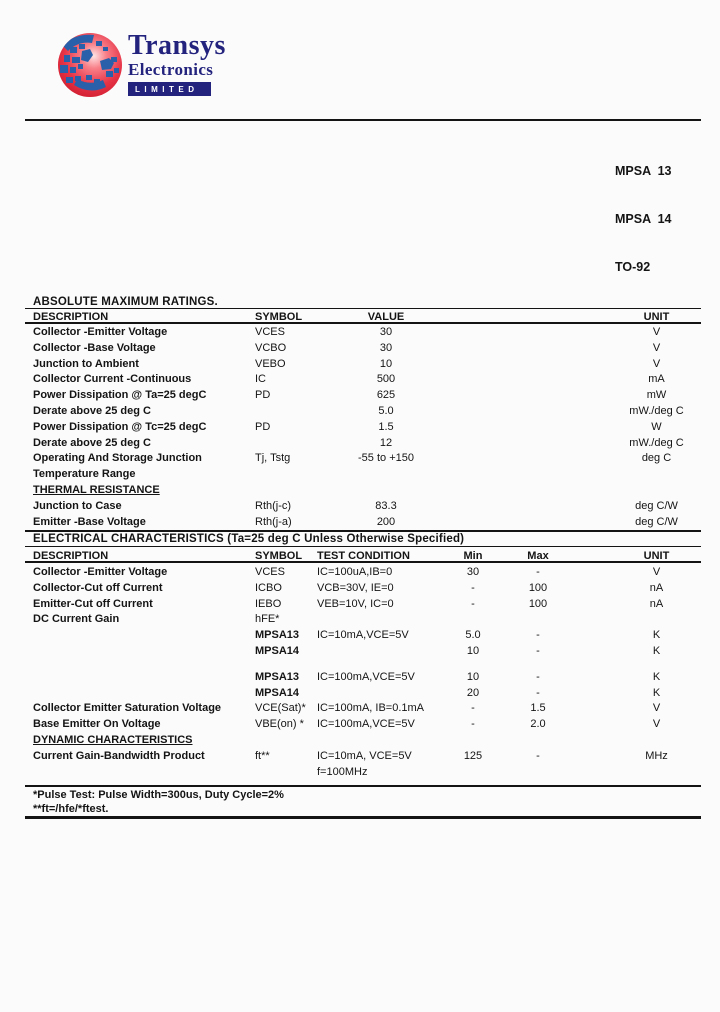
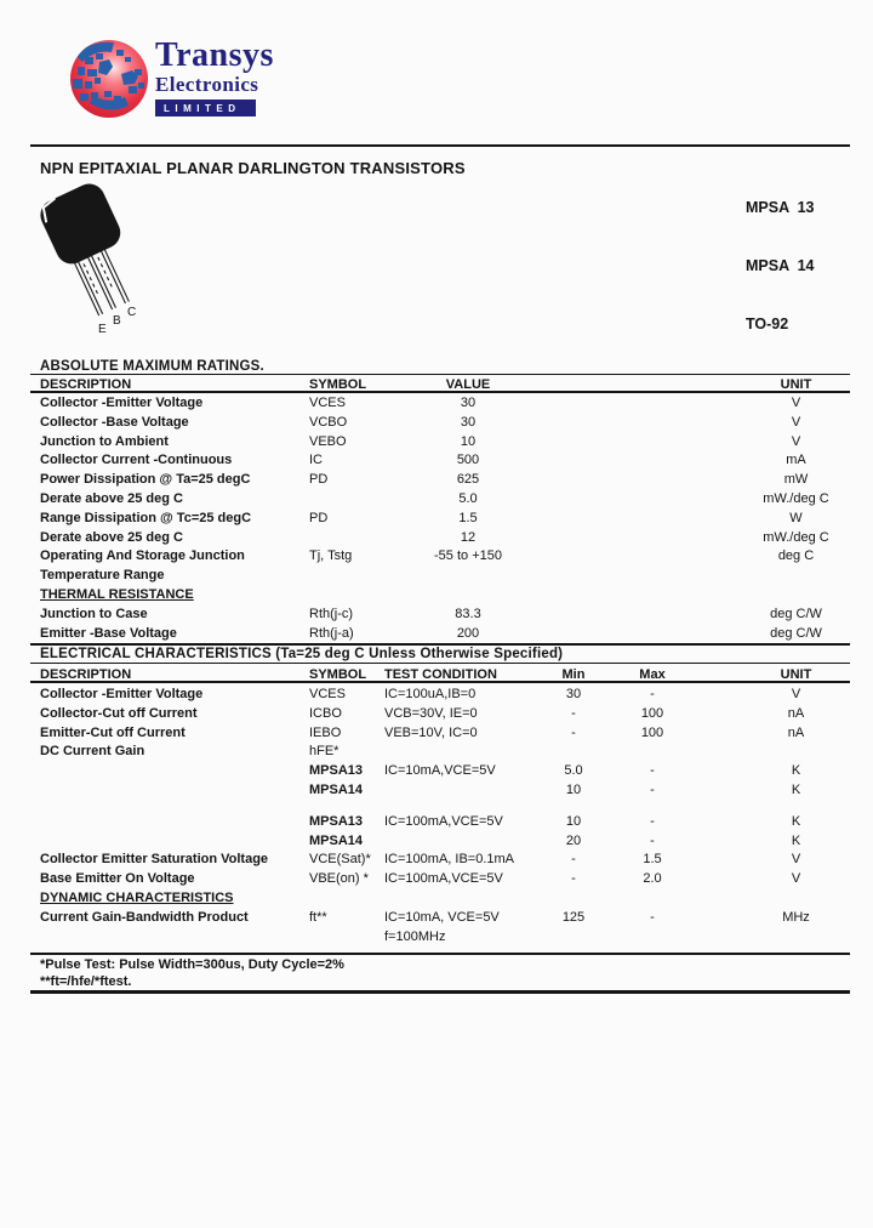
  Transys
  Electronics
  LIMITED
+ NPN EPITAXIAL PLANAR DARLINGTON TRANSISTORS
  MPSA 13
  MPSA 14
  TO-92
+ E
+ B
+ C
  ABSOLUTE MAXIMUM RATINGS.
  DESCRIPTION
  SYMBOL
  VALUE
  UNIT
  Collector -Emitter Voltage
  VCES
  30
  V
  Collector -Base Voltage
  VCBO
  30
  V
  Junction to Ambient
  VEBO
  10
  V
  Collector Current -Continuous
  IC
  500
  mA
  Power Dissipation @ Ta=25 degC
  PD
  625
  mW
  Derate above 25 deg C
  5.0
  mW./deg C
- Power Dissipation @ Tc=25 degC
+ Range Dissipation @ Tc=25 degC
  PD
  1.5
  W
  Derate above 25 deg C
  12
  mW./deg C
  Operating And Storage Junction
  Tj, Tstg
  -55 to +150
  deg C
  Temperature Range
  THERMAL RESISTANCE
  Junction to Case
  Rth(j-c)
  83.3
  deg C/W
  Emitter -Base Voltage
  Rth(j-a)
  200
  deg C/W
  ELECTRICAL CHARACTERISTICS (Ta=25 deg C Unless Otherwise Specified)
  DESCRIPTION
  SYMBOL
  TEST CONDITION
  Min
  Max
  UNIT
  Collector -Emitter Voltage
  VCES
  IC=100uA,IB=0
  30
  -
  V
  Collector-Cut off Current
  ICBO
  VCB=30V, IE=0
  -
  100
  nA
  Emitter-Cut off Current
  IEBO
  VEB=10V, IC=0
  -
  100
  nA
  DC Current Gain
  hFE*
  MPSA13
  IC=10mA,VCE=5V
  5.0
  -
  K
  MPSA14
  10
  -
  K
  MPSA13
  IC=100mA,VCE=5V
  10
  -
  K
  MPSA14
  20
  -
  K
  Collector Emitter Saturation Voltage
  VCE(Sat)*
  IC=100mA, IB=0.1mA
  -
  1.5
  V
  Base Emitter On Voltage
  VBE(on) *
  IC=100mA,VCE=5V
  -
  2.0
  V
  DYNAMIC CHARACTERISTICS
  Current Gain-Bandwidth Product
  ft**
  IC=10mA, VCE=5V
  125
  -
  MHz
  f=100MHz
  *Pulse Test: Pulse Width=300us, Duty Cycle=2%
  **ft=/hfe/*ftest.
